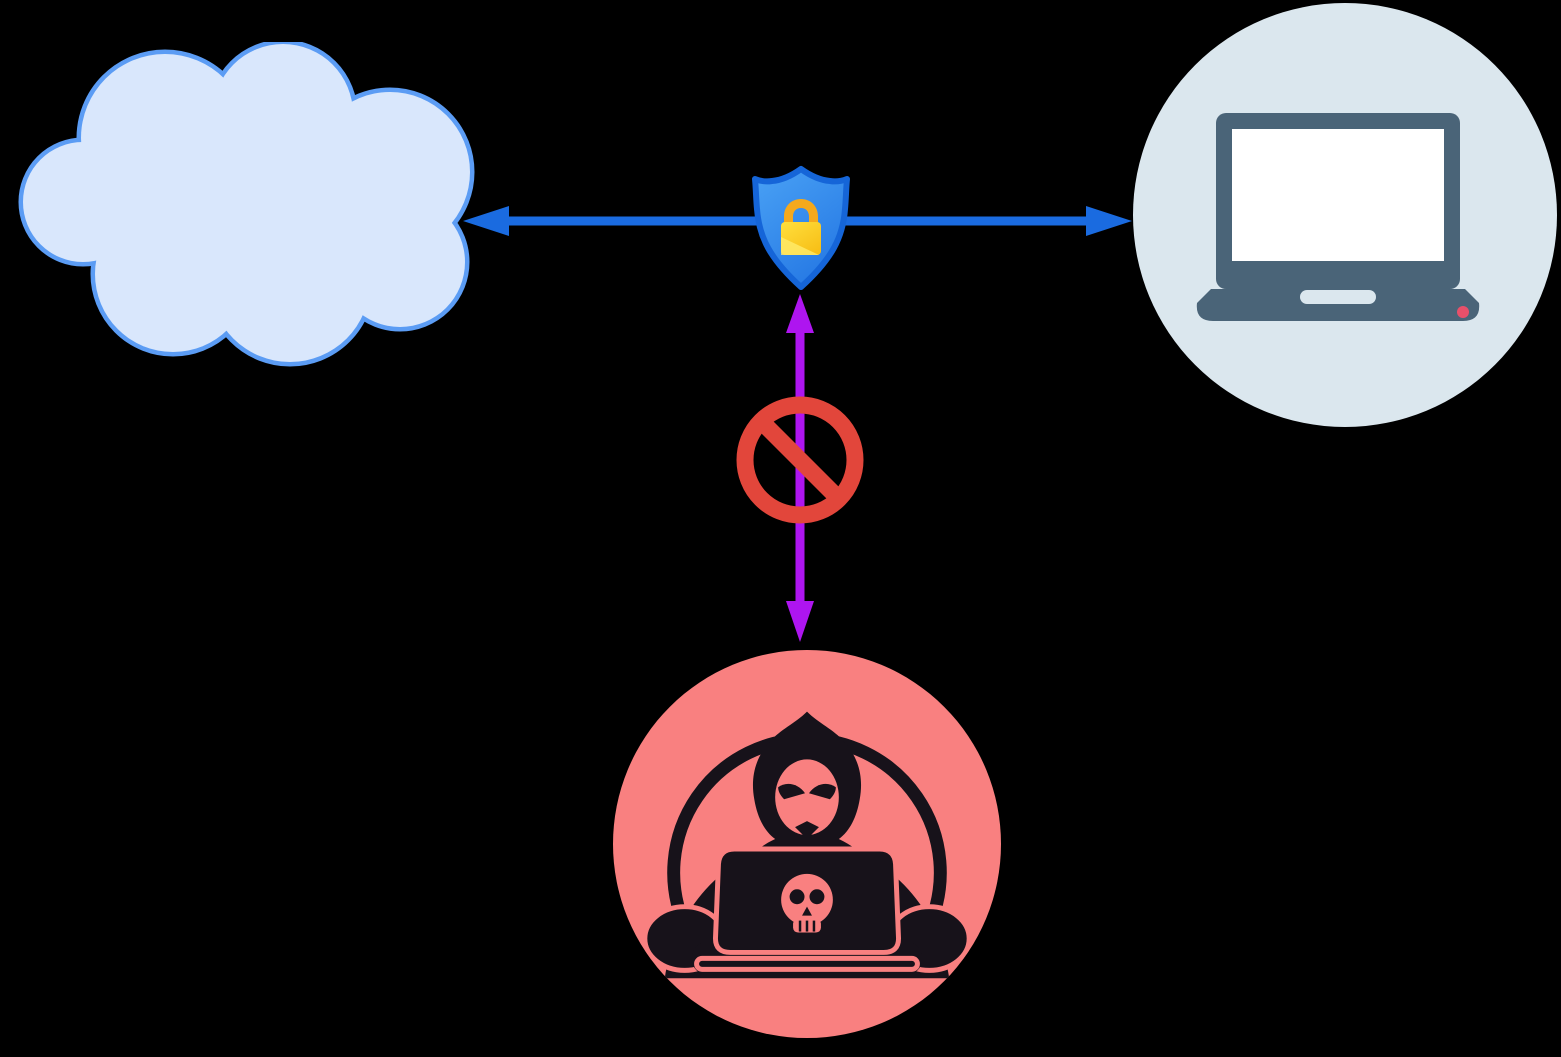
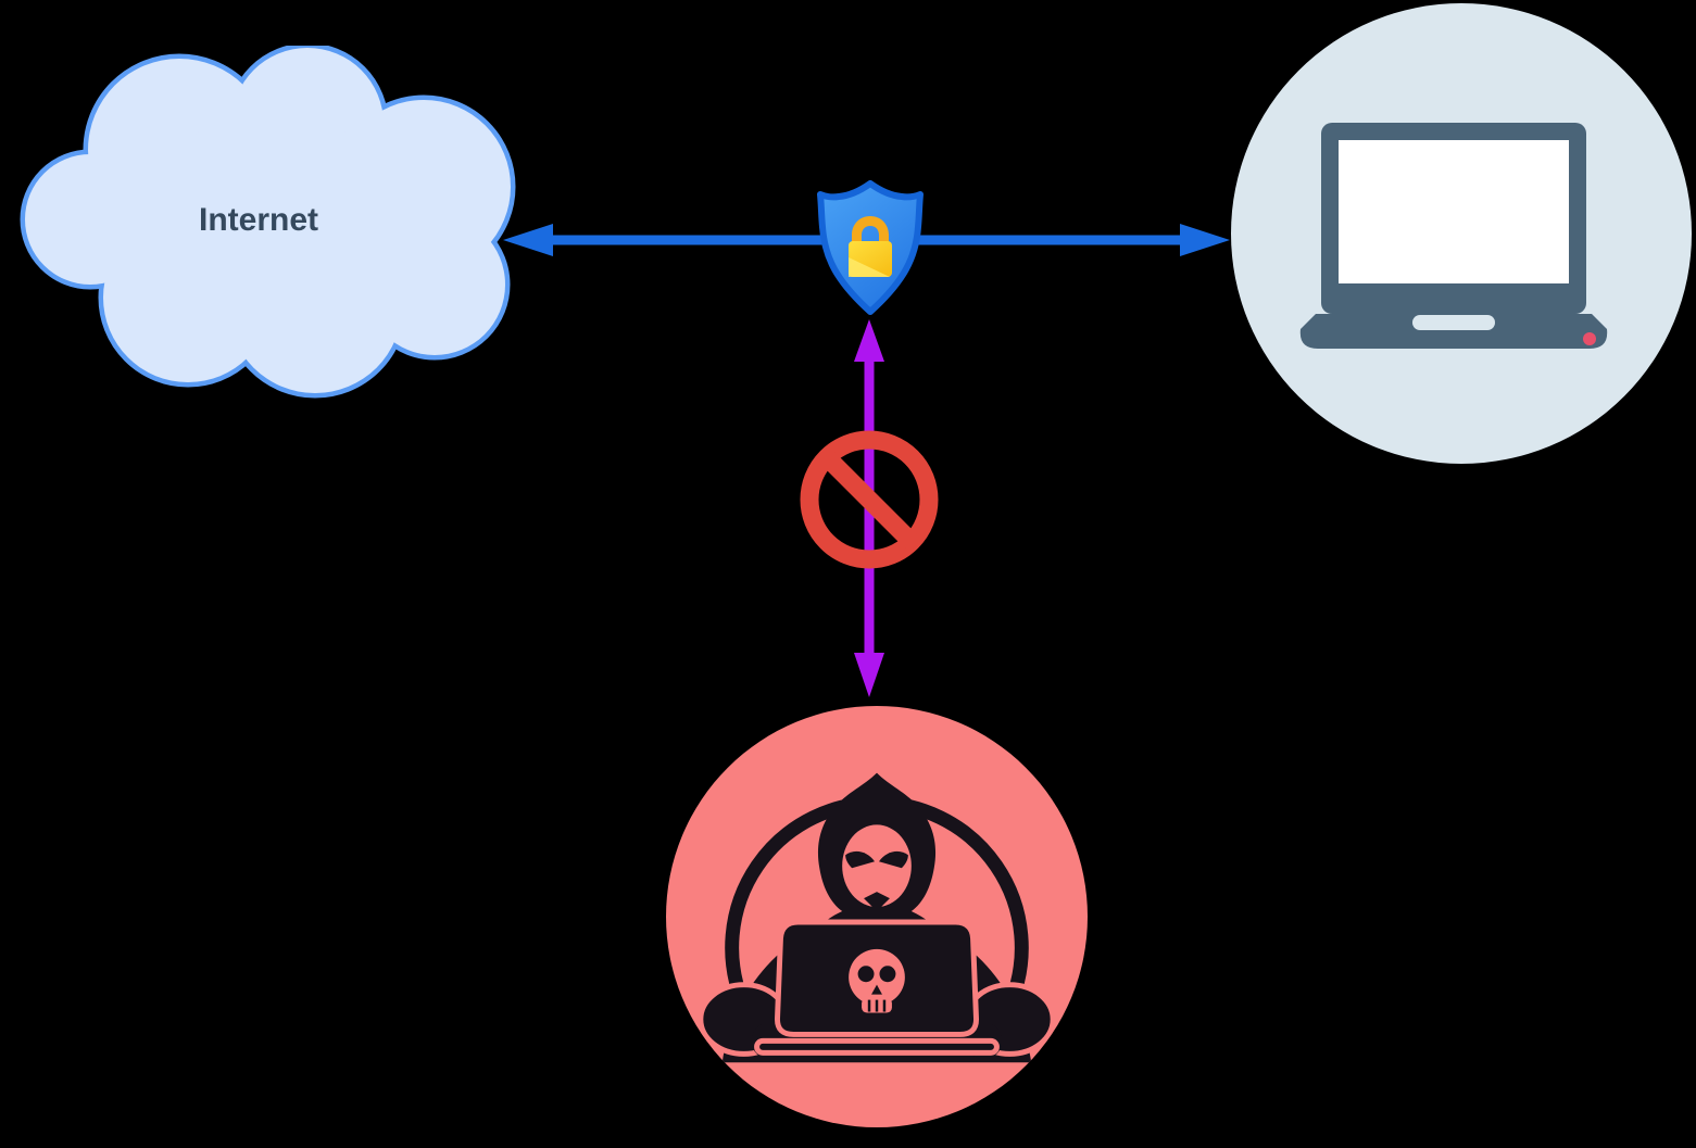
+ Internet
